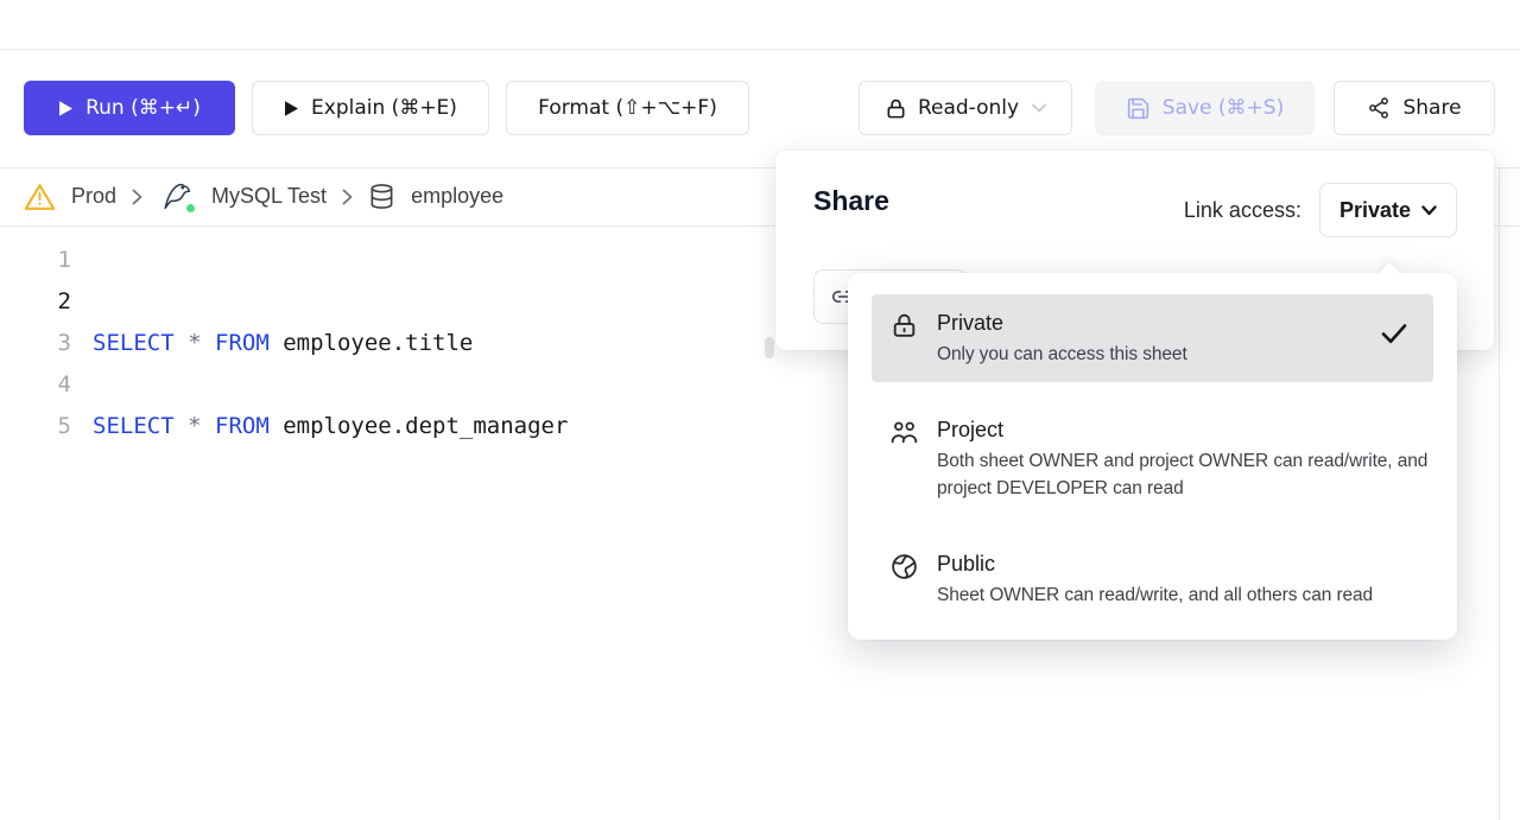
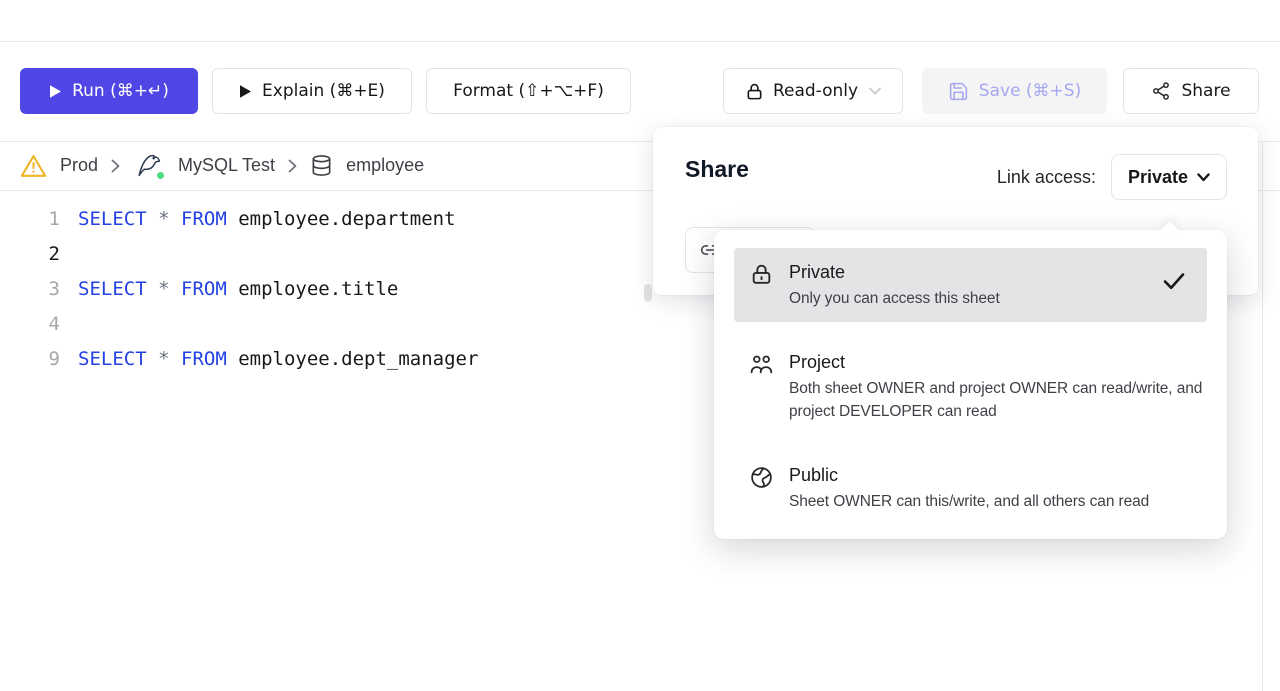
  Run (⌘+↵)
  Explain (⌘+E)
  Format (⇧+⌥+F)
  Read-only
  Save (⌘+S)
  Share
  Prod
  MySQL Test
  employee
  1
+ SELECT * FROM employee.department
  2
  3
  SELECT * FROM employee.title
  4
- 5
+ 9
  SELECT * FROM employee.dept_manager
  Share
  Link access:
  Private
  Private
  Only you can access this sheet
  Project
  Both sheet OWNER and project OWNER can read/write, and project DEVELOPER can read
  Public
- Sheet OWNER can read/write, and all others can read
+ Sheet OWNER can this/write, and all others can read
